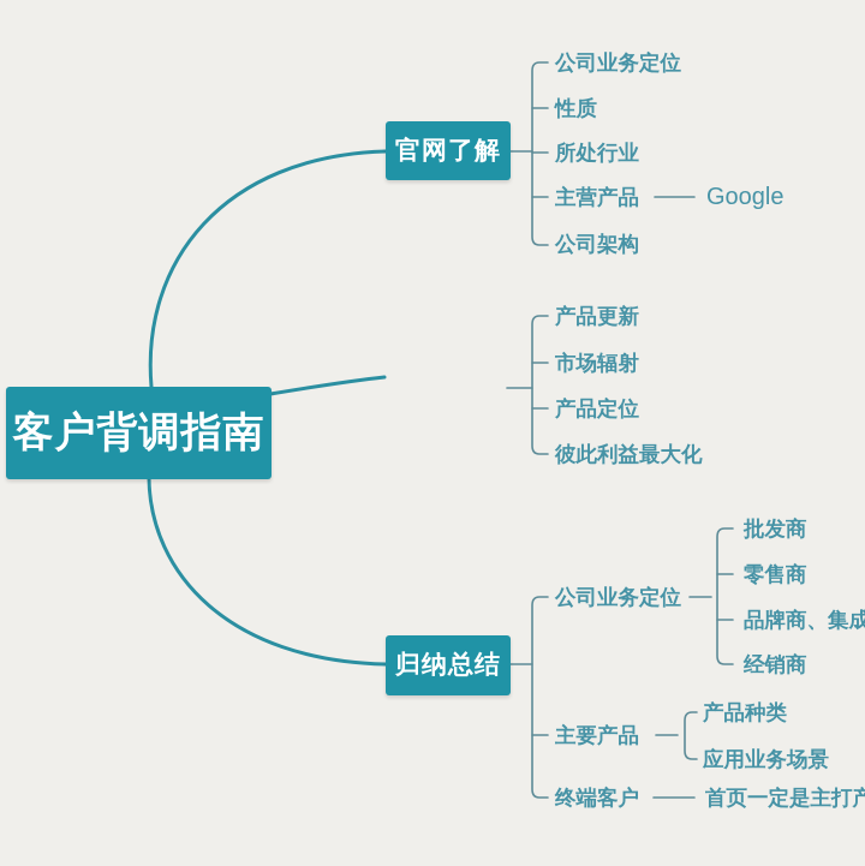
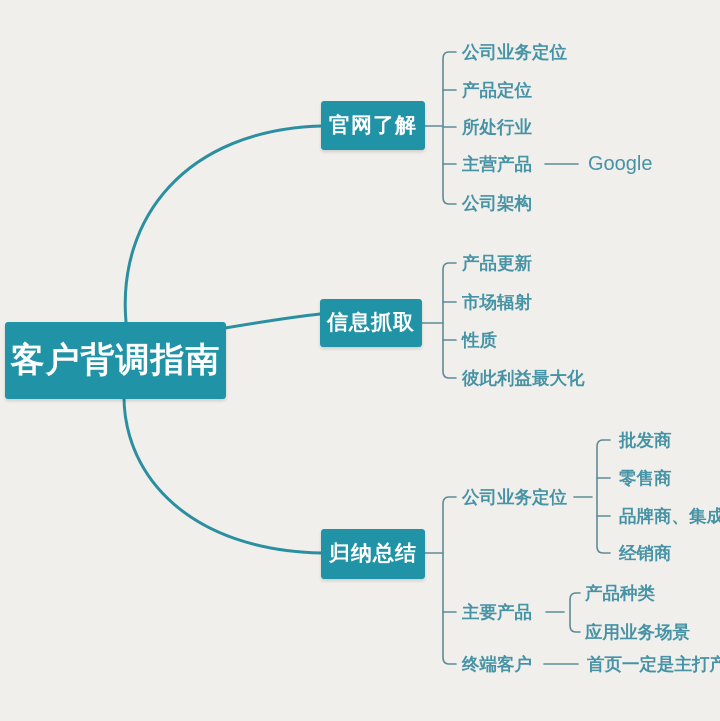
  客户背调指南
  官网了解
+ 信息抓取
  归纳总结
  公司业务定位
- 性质
+ 产品定位
  所处行业
  主营产品
  Google
  公司架构
  产品更新
  市场辐射
- 产品定位
+ 性质
  彼此利益最大化
  公司业务定位
  批发商
  零售商
  品牌商、集成
  经销商
  主要产品
  产品种类
  应用业务场景
  终端客户
  首页一定是主打产
